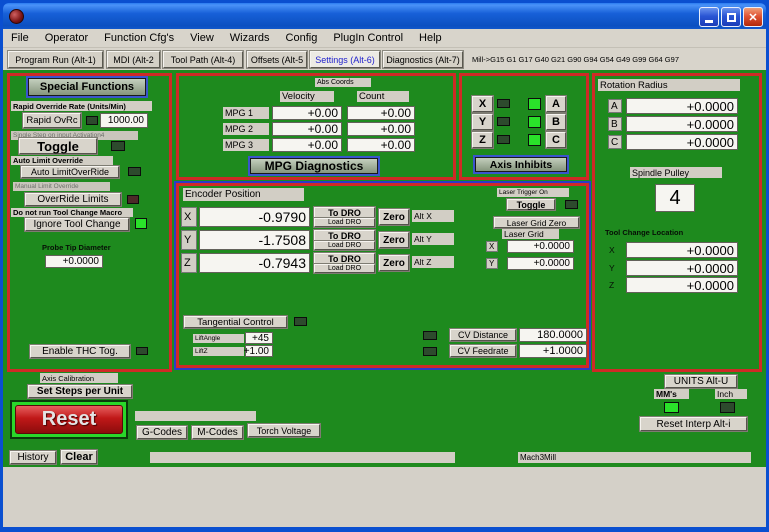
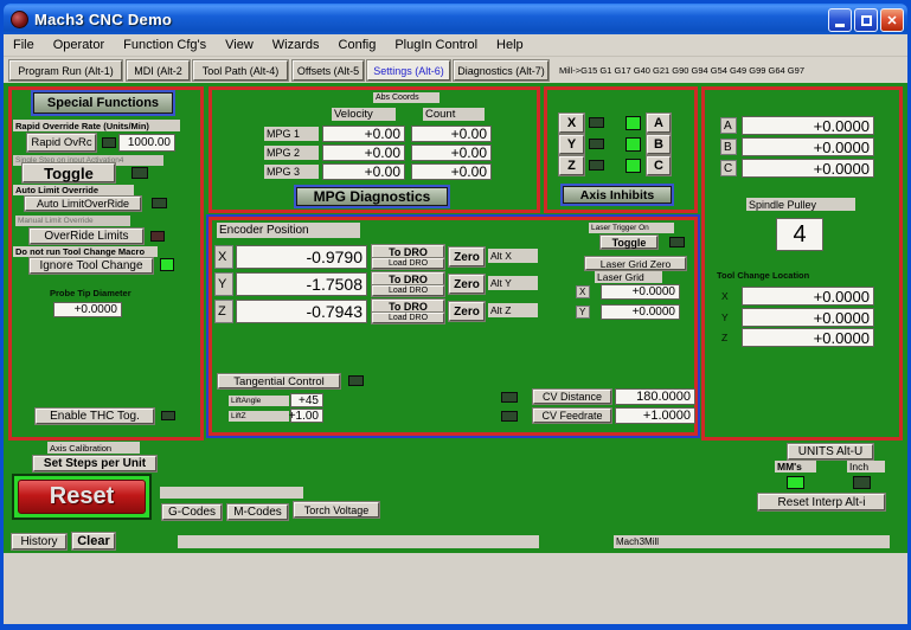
+ Mach3 CNC Demo
  ✕
  File
  Operator
  Function Cfg's
  View
  Wizards
  Config
  PlugIn Control
  Help
  Program Run (Alt-1)
  MDI (Alt-2
  Tool Path (Alt-4)
  Offsets (Alt-5
  Settings (Alt-6)
  Diagnostics (Alt-7)
  Mill->G15 G1 G17 G40 G21 G90 G94 G54 G49 G99 G64 G97
  Special Functions
  Rapid Override Rate (Units/Min)
  Rapid OvRc
  1000.00
  Toggle
  Auto Limit Override
  Auto LimitOverRide
  OverRide Limits
  Do not run Tool Change Macro
  Ignore Tool Change
  Probe Tip Diameter
  +0.0000
  Enable THC Tog.
  Velocity
  Count
  MPG 1
  +0.00
  +0.00
  MPG 2
  +0.00
  +0.00
  MPG 3
  +0.00
  +0.00
  MPG Diagnostics
  X
  A
  Y
  B
  Z
  C
  Axis Inhibits
- Rotation Radius
  A
  +0.0000
  B
  +0.0000
  C
  +0.0000
  Spindle Pulley
  4
  Tool Change Location
  X
  +0.0000
  Y
  +0.0000
  Z
  +0.0000
  Encoder Position
  X
  -0.9790
  To DRO
  Zero
  Alt X
  Y
  -1.7508
  To DRO
  Zero
  Alt Y
  Z
  -0.7943
  To DRO
  Zero
  Alt Z
  Toggle
  Laser Grid Zero
  Laser Grid
  X
  +0.0000
  Y
  +0.0000
  Tangential Control
  +45
  +1.00
  CV Distance
  180.0000
  CV Feedrate
  +1.0000
  Axis Calibration
  Set Steps per Unit
  Reset
  G-Codes
  M-Codes
  Torch Voltage
  UNITS Alt-U
  MM's
  Inch
  Reset Interp Alt-i
  History
  Clear
  Mach3Mill
